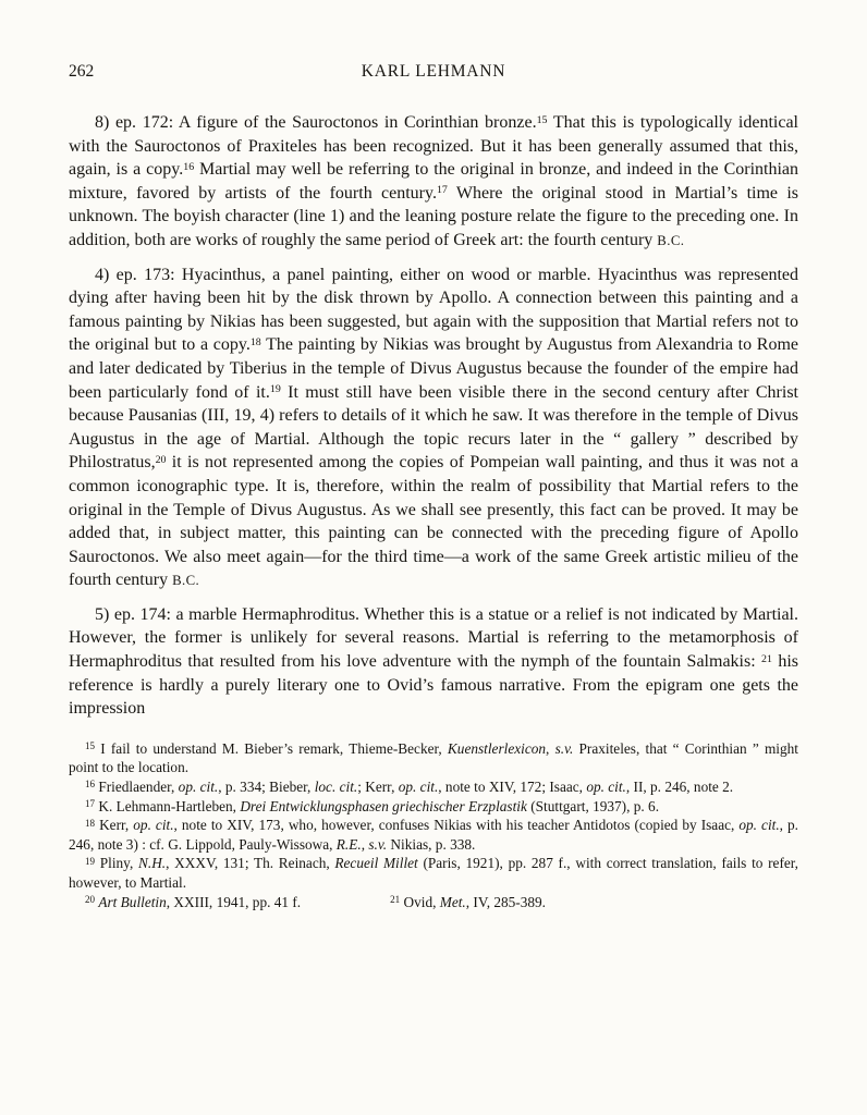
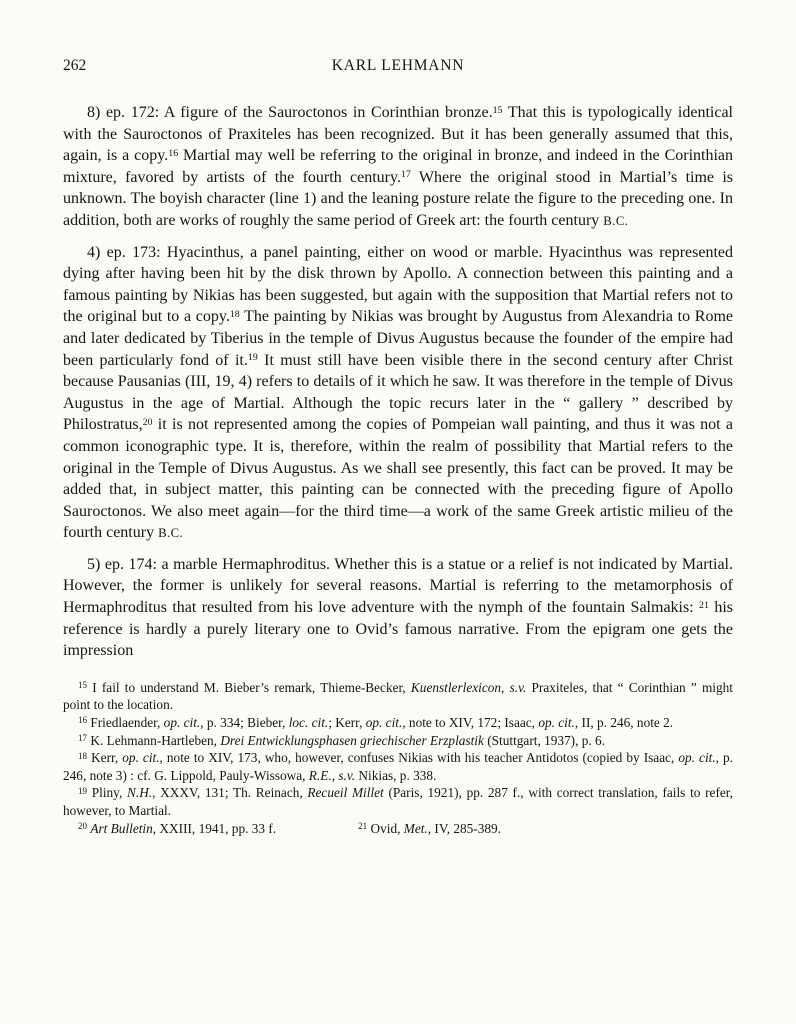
  262
  KARL LEHMANN
  8) ep. 172: A figure of the Sauroctonos in Corinthian bronze.15 That this is typologically identical with the Sauroctonos of Praxiteles has been recognized. But it has been generally assumed that this, again, is a copy.16 Martial may well be referring to the original in bronze, and indeed in the Corinthian mixture, favored by artists of the fourth century.17 Where the original stood in Martial’s time is unknown. The boyish character (line 1) and the leaning posture relate the figure to the preceding one. In addition, both are works of roughly the same period of Greek art: the fourth century B.C.
  4) ep. 173: Hyacinthus, a panel painting, either on wood or marble. Hyacinthus was represented dying after having been hit by the disk thrown by Apollo. A connection between this painting and a famous painting by Nikias has been suggested, but again with the supposition that Martial refers not to the original but to a copy.18 The painting by Nikias was brought by Augustus from Alexandria to Rome and later dedicated by Tiberius in the temple of Divus Augustus because the founder of the empire had been particularly fond of it.19 It must still have been visible there in the second century after Christ because Pausanias (III, 19, 4) refers to details of it which he saw. It was therefore in the temple of Divus Augustus in the age of Martial. Although the topic recurs later in the “ gallery ” described by Philostratus,20 it is not represented among the copies of Pompeian wall painting, and thus it was not a common iconographic type. It is, therefore, within the realm of possibility that Martial refers to the original in the Temple of Divus Augustus. As we shall see presently, this fact can be proved. It may be added that, in subject matter, this painting can be connected with the preceding figure of Apollo Sauroctonos. We also meet again—for the third time—a work of the same Greek artistic milieu of the fourth century B.C.
  5) ep. 174: a marble Hermaphroditus. Whether this is a statue or a relief is not indicated by Martial. However, the former is unlikely for several reasons. Martial is referring to the metamorphosis of Hermaphroditus that resulted from his love adventure with the nymph of the fountain Salmakis: 21 his reference is hardly a purely literary one to Ovid’s famous narrative. From the epigram one gets the impression
  15 I fail to understand M. Bieber’s remark, Thieme-Becker, Kuenstlerlexicon, s.v. Praxiteles, that “ Corinthian ” might point to the location.
  16 Friedlaender, op. cit., p. 334; Bieber, loc. cit.; Kerr, op. cit., note to XIV, 172; Isaac, op. cit., II, p. 246, note 2.
  17 K. Lehmann-Hartleben, Drei Entwicklungsphasen griechischer Erzplastik (Stuttgart, 1937), p. 6.
  18 Kerr, op. cit., note to XIV, 173, who, however, confuses Nikias with his teacher Antidotos (copied by Isaac, op. cit., p. 246, note 3) : cf. G. Lippold, Pauly-Wissowa, R.E., s.v. Nikias, p. 338.
  19 Pliny, N.H., XXXV, 131; Th. Reinach, Recueil Millet (Paris, 1921), pp. 287 f., with correct translation, fails to refer, however, to Martial.
- 20 Art Bulletin, XXIII, 1941, pp. 41 f. 21 Ovid, Met., IV, 285-389.
+ 20 Art Bulletin, XXIII, 1941, pp. 33 f. 21 Ovid, Met., IV, 285-389.
